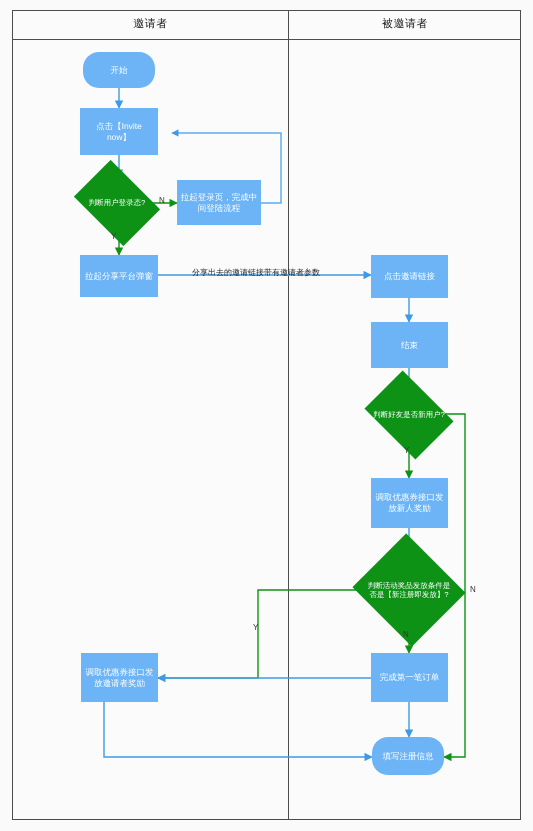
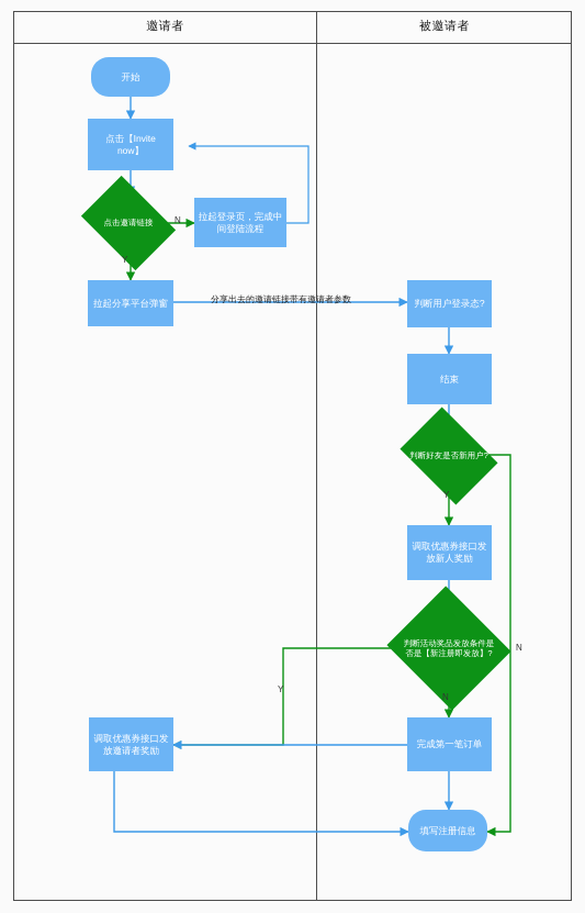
  邀请者
  被邀请者
  开始
  点击【Invite now】
- 判断用户登录态?
+ 点击邀请链接
  拉起登录页，完成中间登陆流程
  拉起分享平台弹窗
- 点击邀请链接
+ 判断用户登录态?
  结束
  判断好友是否新用户?
  调取优惠券接口发放新人奖励
  判断活动奖品发放条件是否是【新注册即发放】?
  完成第一笔订单
  调取优惠券接口发放邀请者奖励
  填写注册信息
  N
  Y
  分享出去的邀请链接带有邀请者参数
  Y
  N
  Y
  N
